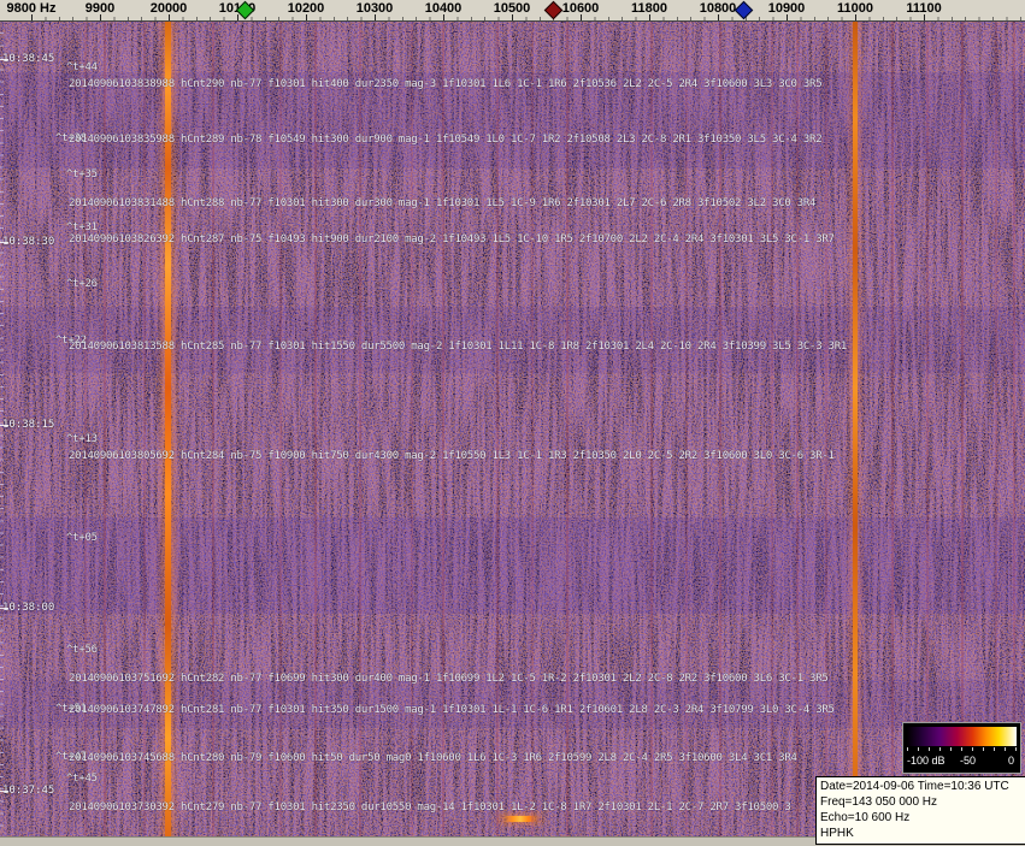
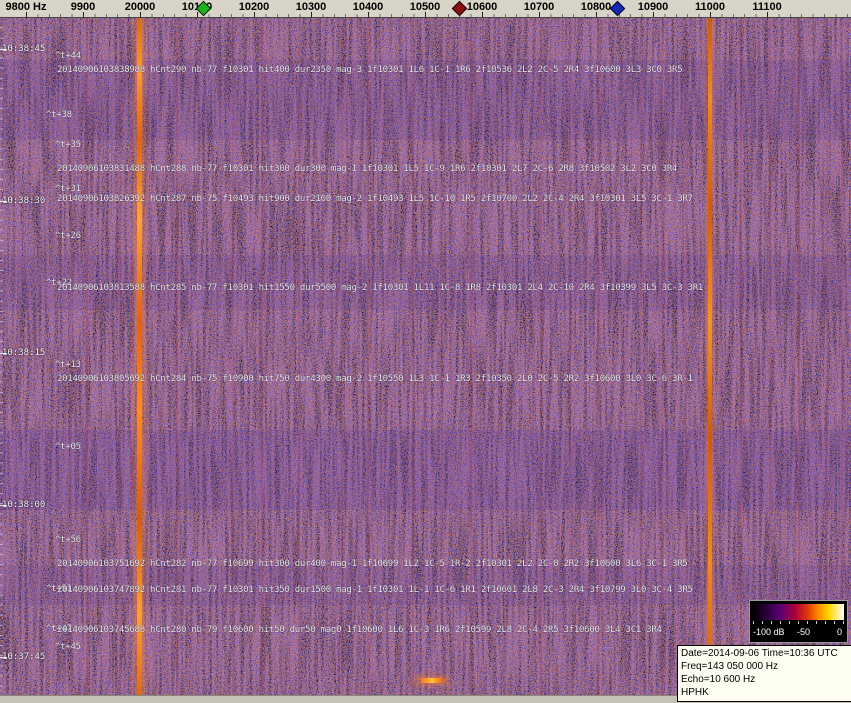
  10:38:45
  10:38:30
  10:38:15
  10:38:00
  10:37:45
  ^t+44
  20140906103838988 hCnt290 nb-77 f10301 hit400 dur2350 mag-3 1f10301 1L6 1C-1 1R6 2f10536 2L2 2C-5 2R4 3f10600 3L3 3C0 3R5
  ^t+38
- 20140906103835988 hCnt289 nb-78 f10549 hit300 dur900 mag-1 1f10549 1L0 1C-7 1R2 2f10508 2L3 2C-8 2R1 3f10350 3L5 3C-4 3R2
  ^t+35
  20140906103831488 hCnt288 nb-77 f10301 hit300 dur300 mag-1 1f10301 1L5 1C-9 1R6 2f10301 2L7 2C-6 2R8 3f10502 3L2 3C0 3R4
  ^t+31
  20140906103826392 hCnt287 nb-75 f10493 hit900 dur2100 mag-2 1f10493 1L5 1C-10 1R5 2f10700 2L2 2C-4 2R4 3f10301 3L5 3C-1 3R7
  ^t+26
  ^t+22
  20140906103813588 hCnt285 nb-77 f10301 hit1550 dur5500 mag-2 1f10301 1L11 1C-8 1R8 2f10301 2L4 2C-10 2R4 3f10399 3L5 3C-3 3R1
  ^t+13
  20140906103805692 hCnt284 nb-75 f10900 hit750 dur4300 mag-2 1f10550 1L3 1C-1 1R3 2f10350 2L0 2C-5 2R2 3f10600 3L0 3C-6 3R-1
  ^t+05
  ^t+56
  20140906103751692 hCnt282 nb-77 f10699 hit300 dur400 mag-1 1f10699 1L2 1C-5 1R-2 2f10301 2L2 2C-8 2R2 3f10600 3L6 3C-1 3R5
  ^t+51
  20140906103747892 hCnt281 nb-77 f10301 hit350 dur1500 mag-1 1f10301 1L-1 1C-6 1R1 2f10601 2L8 2C-3 2R4 3f10799 3L0 3C-4 3R5
  ^t+47
  20140906103745688 hCnt280 nb-79 f10600 hit50 dur50 mag0 1f10600 1L6 1C-3 1R6 2f10599 2L8 2C-4 2R5 3f10600 3L4 3C1 3R4
  ^t+45
- 20140906103730392 hCnt279 nb-77 f10301 hit2350 dur10550 mag-14 1f10301 1L-2 1C-8 1R7 2f10301 2L-1 2C-7 2R7 3f10500 3
  9800 Hz
  9900
  20000
  10200
  10300
  10400
  10500
  10600
- 11800
+ 10700
  10800
  10900
  11000
  11100
  -100 dB
  -50
  0
  Date=2014-09-06 Time=10:36 UTC
  Freq=143 050 000 Hz
  Echo=10 600 Hz
  HPHK
